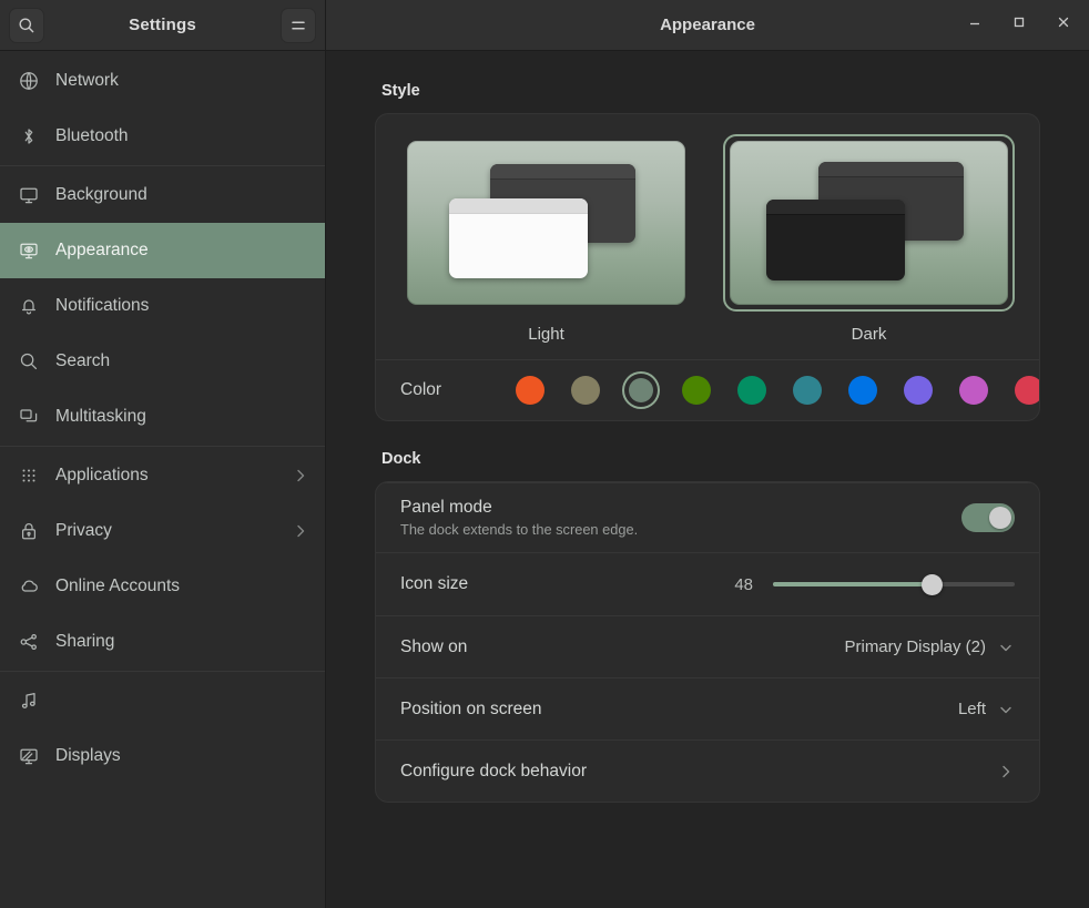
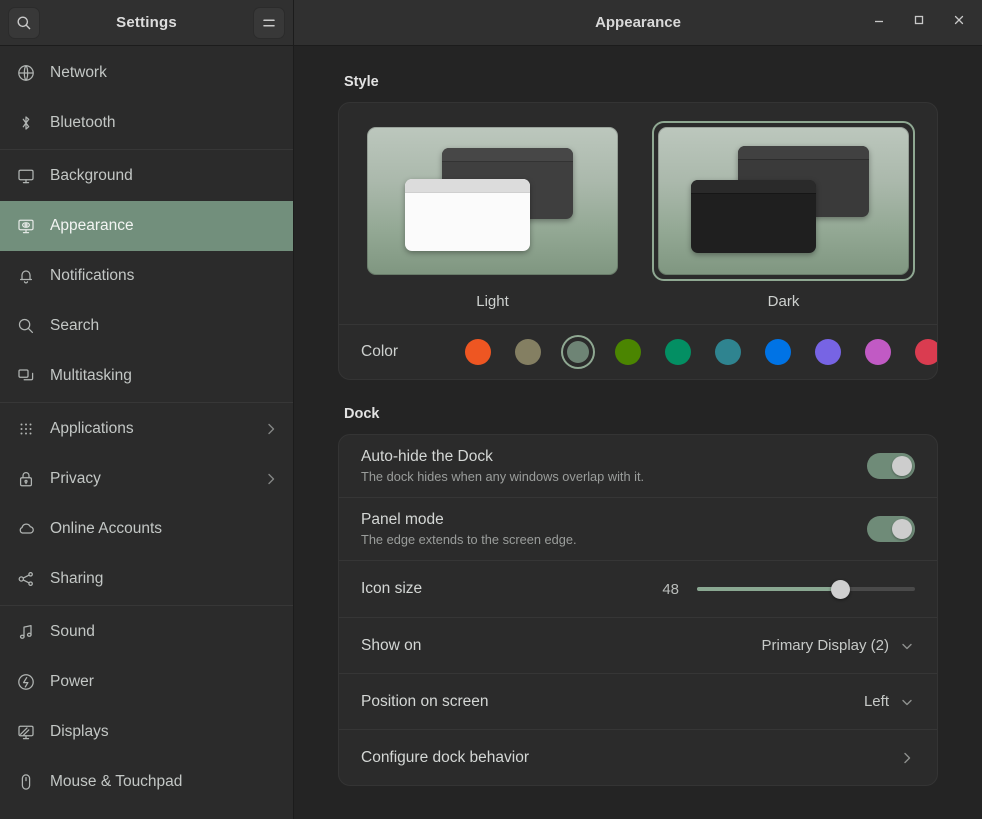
  Settings
  Appearance
  Network
  Bluetooth
  Background
  Appearance
  Notifications
  Search
  Multitasking
  Applications
  Privacy
  Online Accounts
  Sharing
+ Sound
+ Power
  Displays
+ Mouse & Touchpad
  Style
  Light
  Dark
  Color
  Dock
+ Auto-hide the Dock
+ The dock hides when any windows overlap with it.
  Panel mode
- The dock extends to the screen edge.
+ The edge extends to the screen edge.
  Icon size
  48
  Show on
  Primary Display (2)
  Position on screen
  Left
  Configure dock behavior
